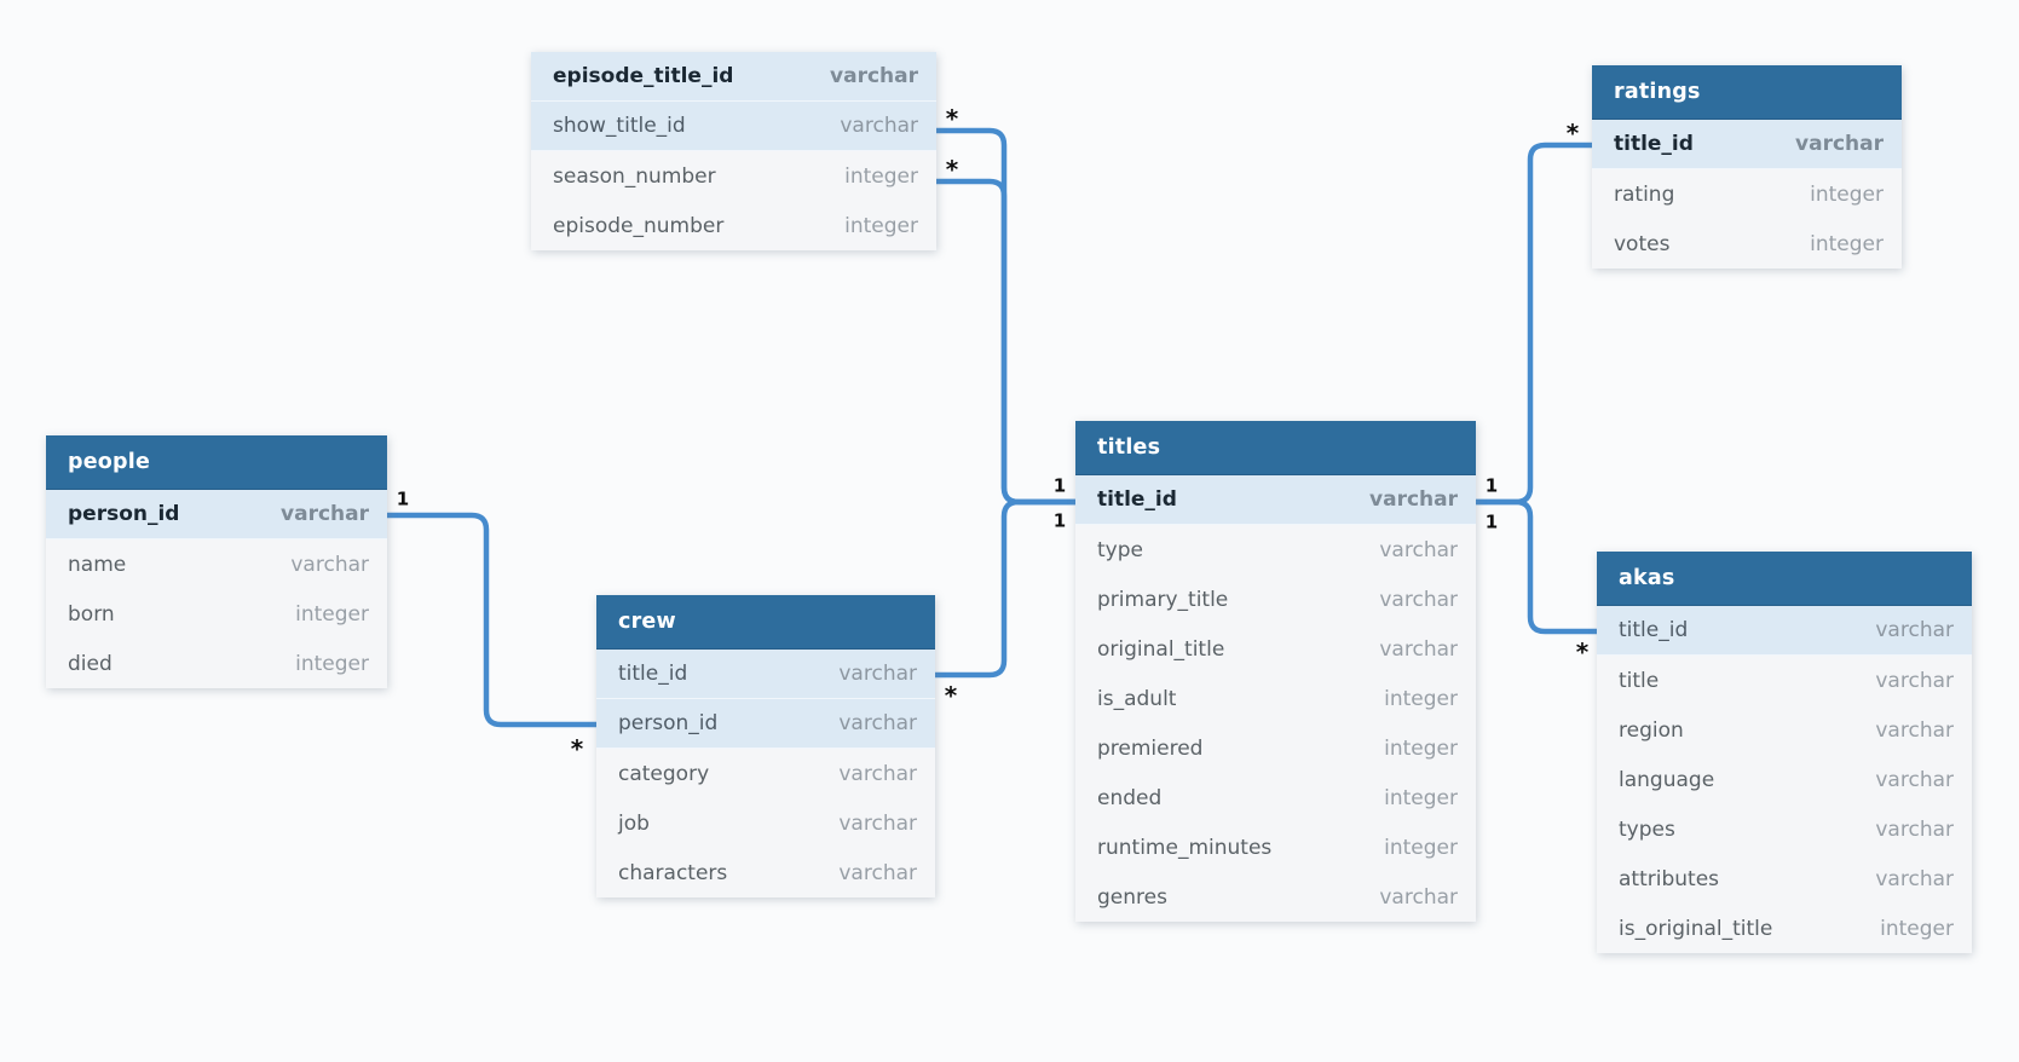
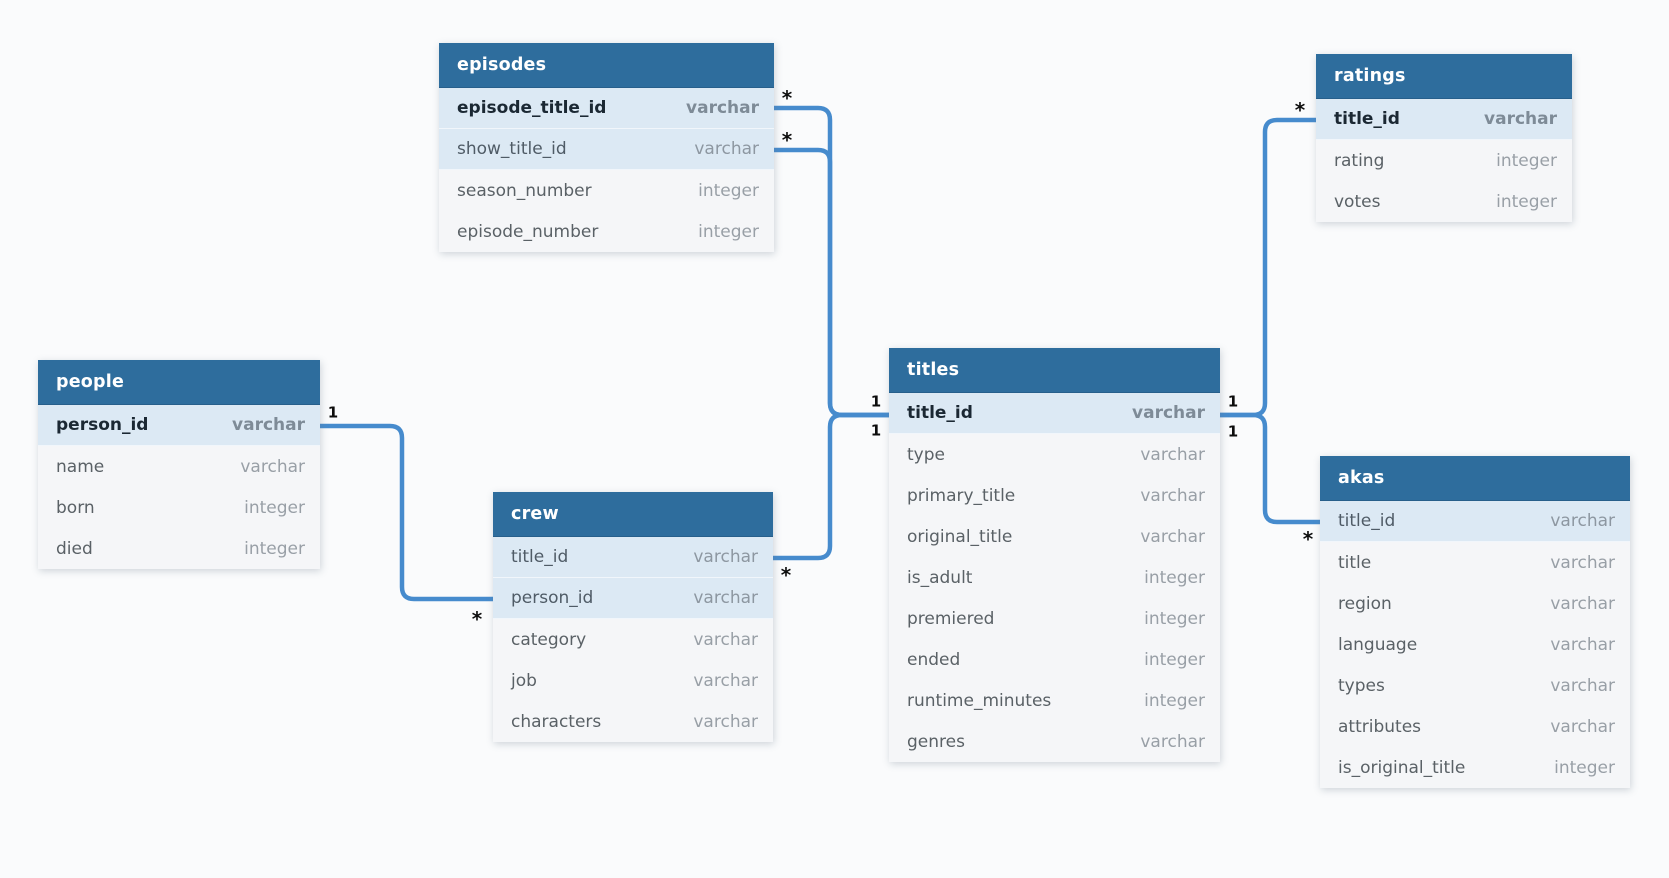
  *
  *
  1
  1
  1
  *
  *
  1
  1
  *
  *
+ episodes
  episode_title_id
  varchar
  show_title_id
  varchar
  season_number
  integer
  episode_number
  integer
  ratings
  title_id
  varchar
  rating
  integer
  votes
  integer
  people
  person_id
  varchar
  name
  varchar
  born
  integer
  died
  integer
  crew
  title_id
  varchar
  person_id
  varchar
  category
  varchar
  job
  varchar
  characters
  varchar
  titles
  title_id
  varchar
  type
  varchar
  primary_title
  varchar
  original_title
  varchar
  is_adult
  integer
  premiered
  integer
  ended
  integer
  runtime_minutes
  integer
  genres
  varchar
  akas
  title_id
  varchar
  title
  varchar
  region
  varchar
  language
  varchar
  types
  varchar
  attributes
  varchar
  is_original_title
  integer
